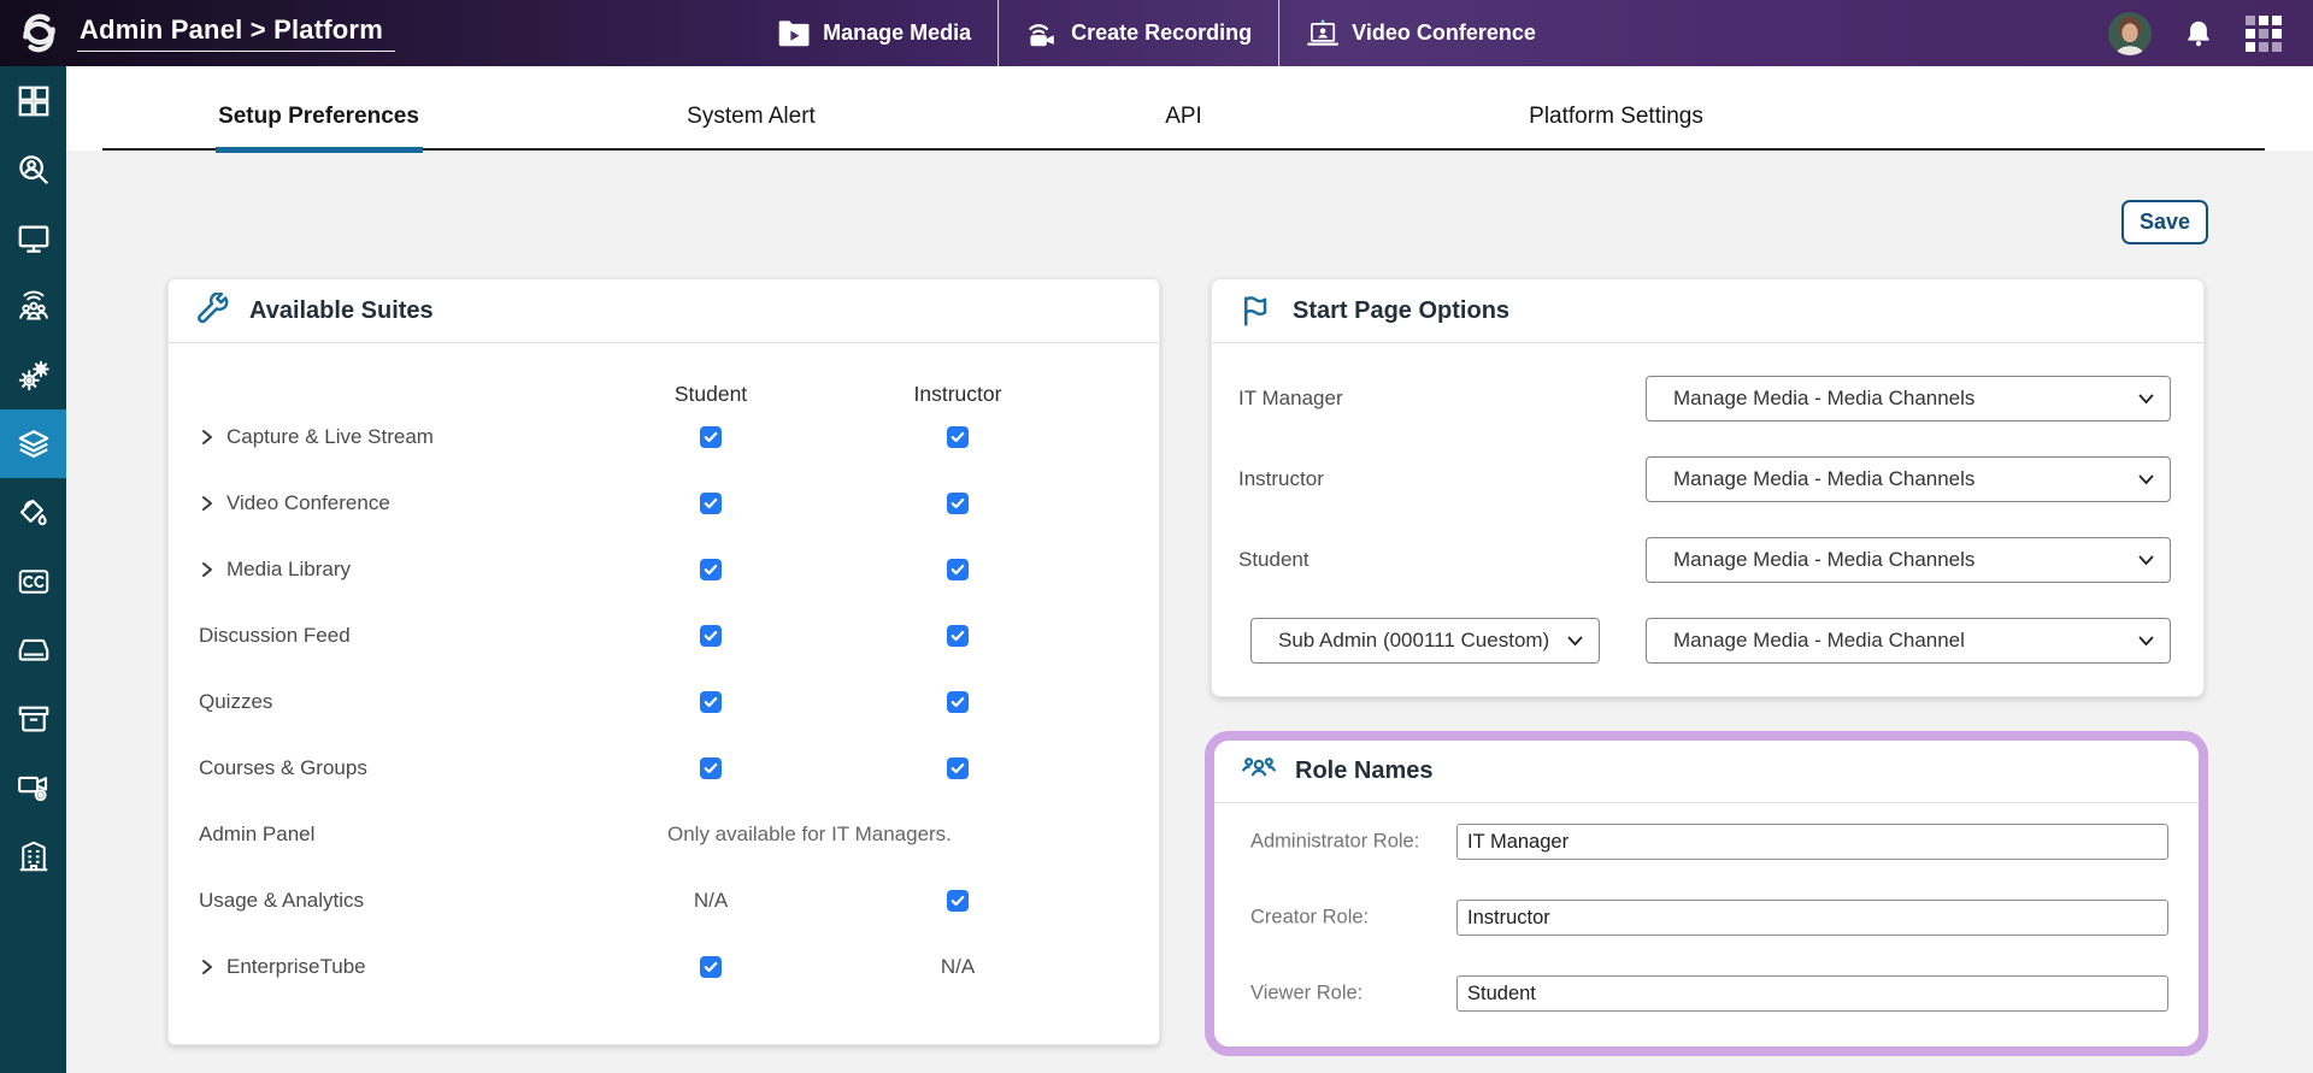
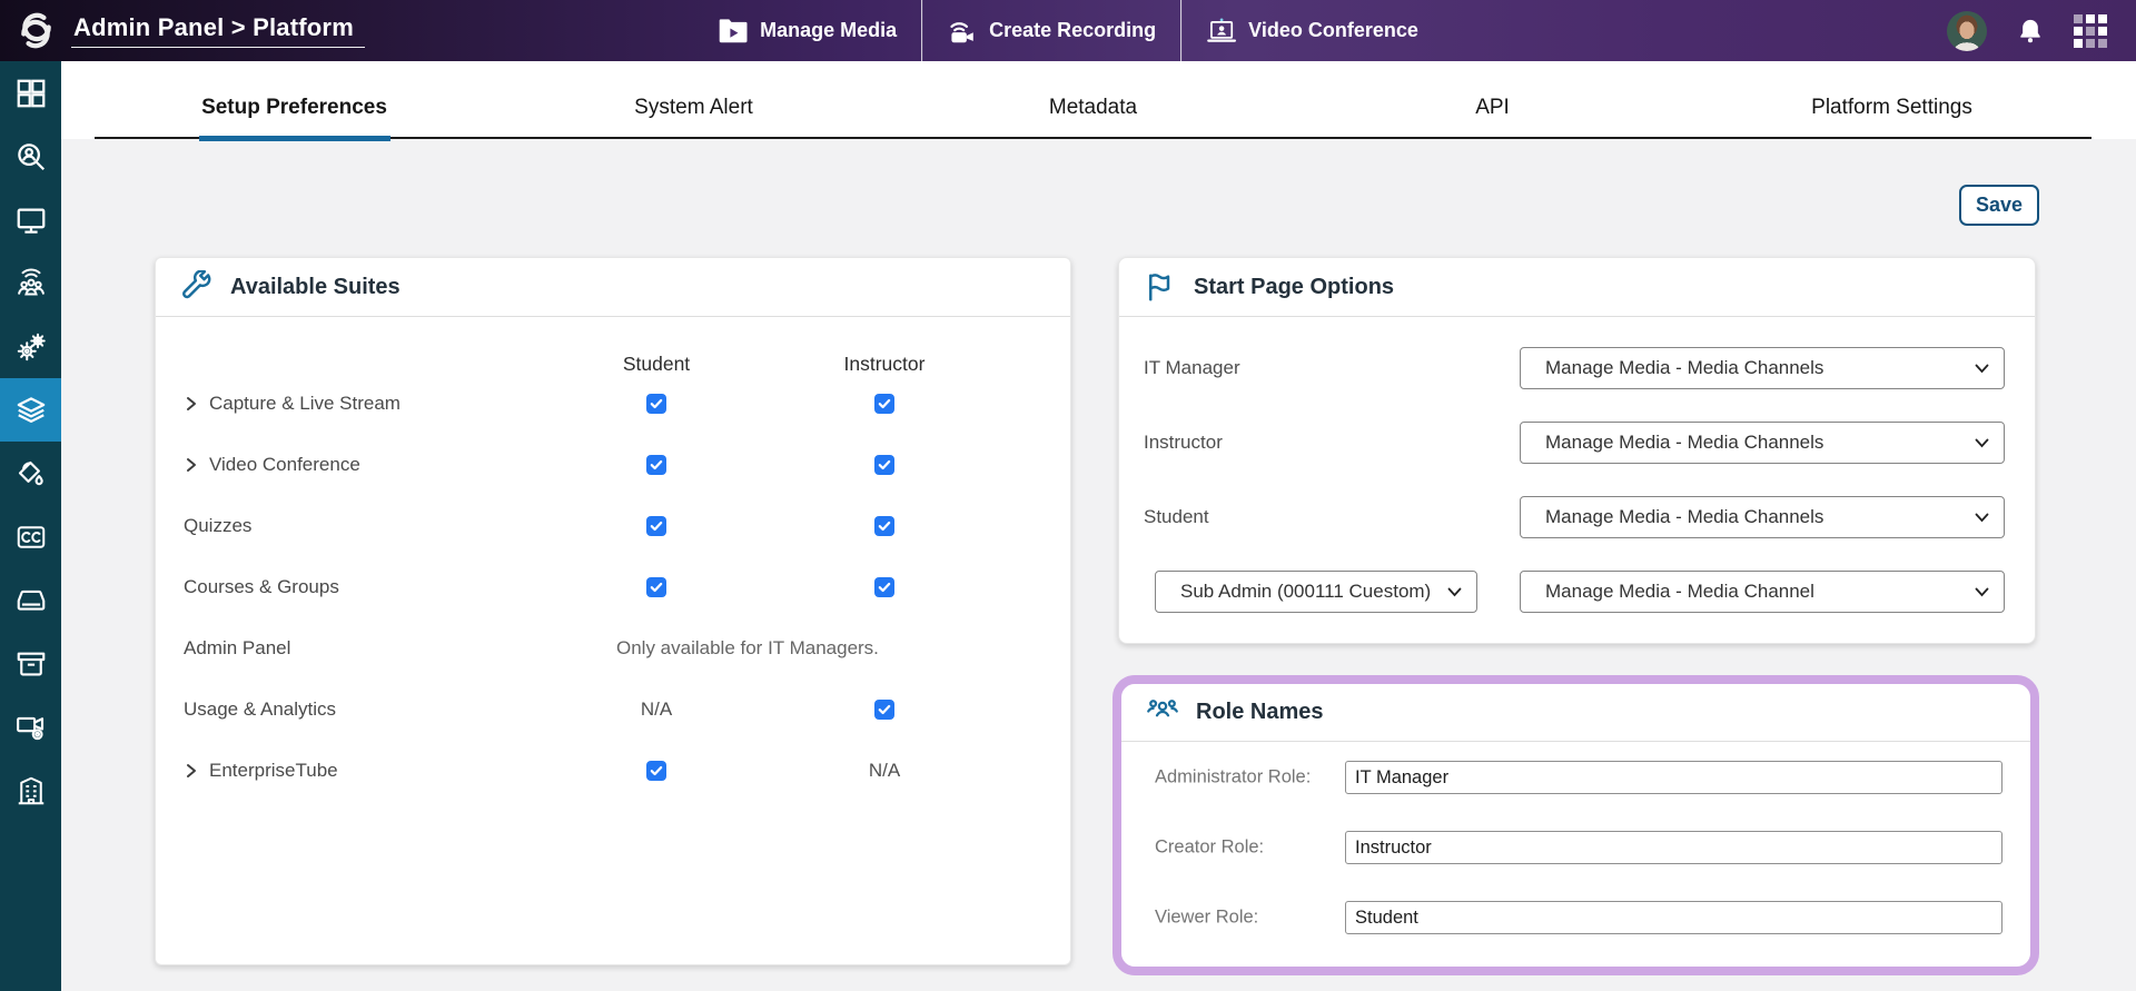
  Admin Panel > Platform
  Manage Media
  Create Recording
  Video Conference
  Setup Preferences
  System Alert
+ Metadata
  API
  Platform Settings
  Save
  Available Suites
  Student
  Instructor
  Capture & Live Stream
  Video Conference
- Media Library
- Discussion Feed
  Quizzes
  Courses & Groups
  Admin Panel
  Only available for IT Managers.
  Usage & Analytics
  N/A
  EnterpriseTube
  N/A
  Start Page Options
  IT Manager
  Manage Media - Media Channels
  Instructor
  Manage Media - Media Channels
  Student
  Manage Media - Media Channels
  Sub Admin (000111 Cuestom)
  Manage Media - Media Channel
  Role Names
  Administrator Role:
  IT Manager
  Creator Role:
  Instructor
  Viewer Role:
  Student
